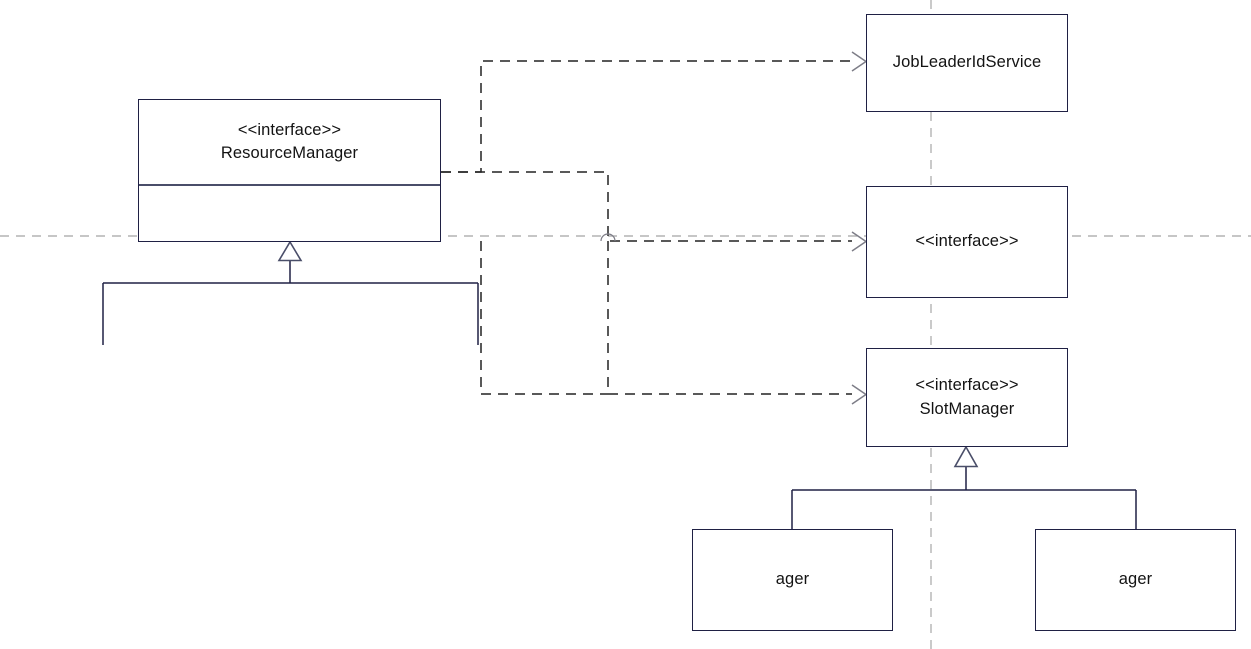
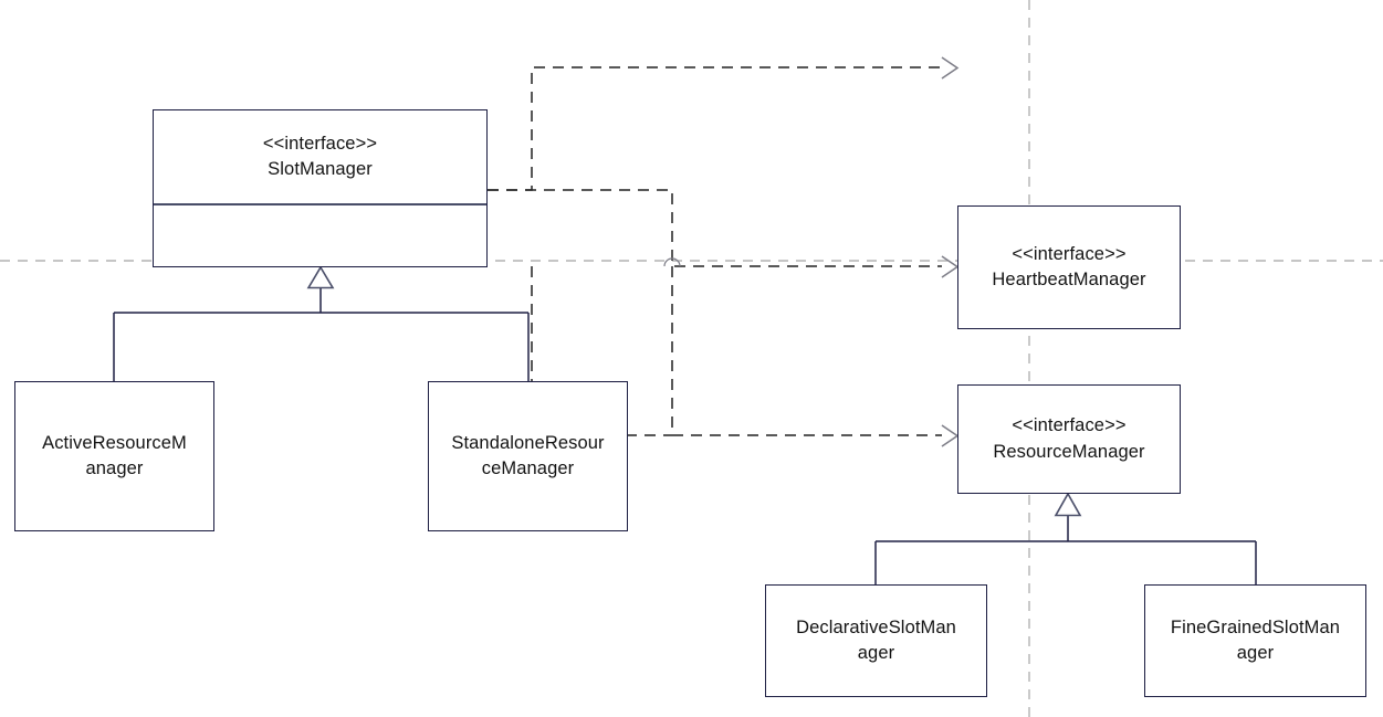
  <<interface>>
- ResourceManager
+ SlotManager
- JobLeaderIdService
  <<interface>>
+ HeartbeatManager
  <<interface>>
- SlotManager
+ ResourceManager
+ ActiveResourceM
+ anager
+ StandaloneResour
+ ceManager
+ DeclarativeSlotMan
  ager
+ FineGrainedSlotMan
  ager
